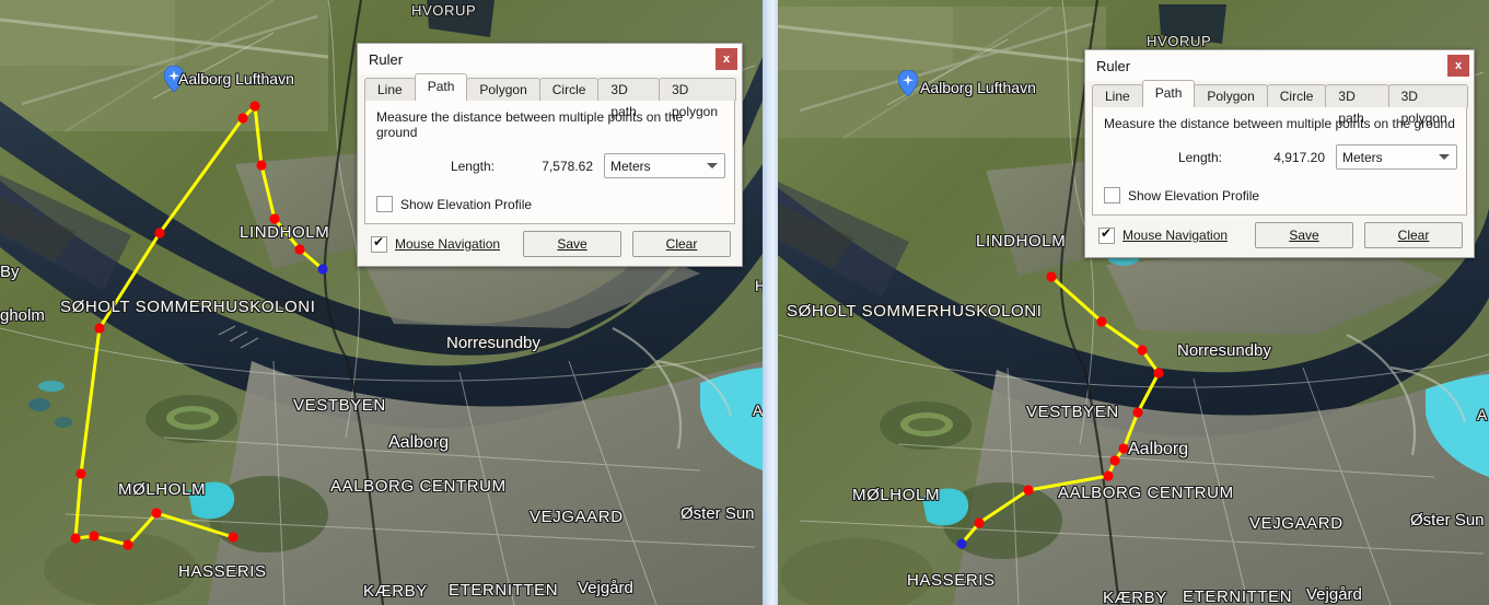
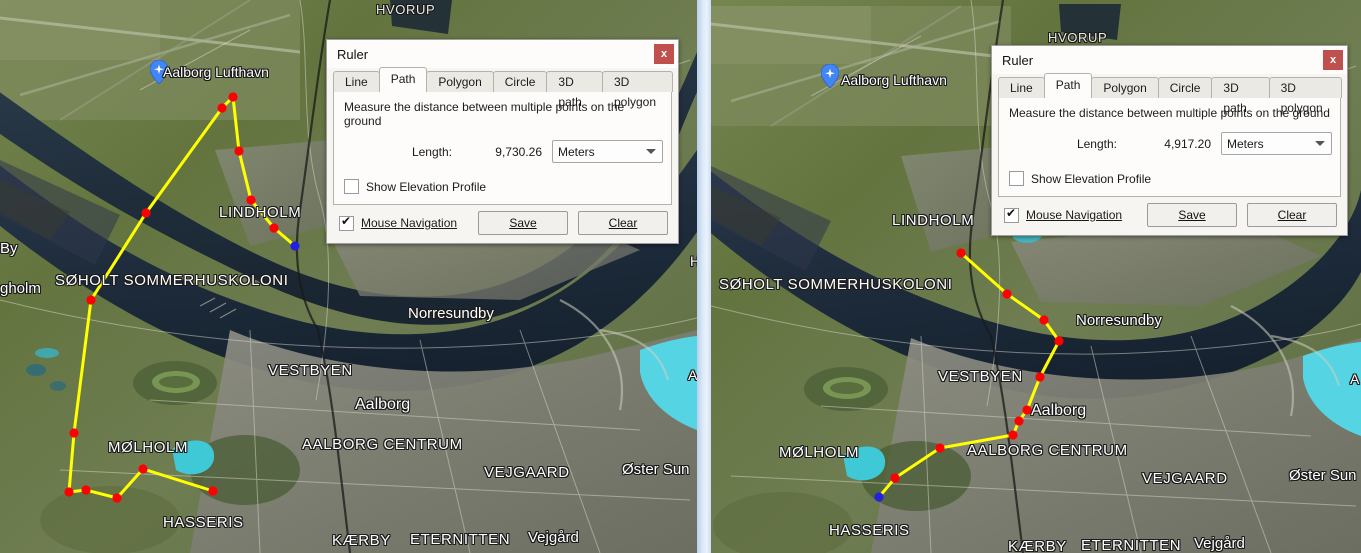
  HVORUP
  Aalborg Lufthavn
  LINDHOLM
  By
  gholm
  SØHOLT SOMMERHUSKOLONI
  Norresundby
  VESTBYEN
  H
  A
  Aalborg
  MØLHOLM
  AALBORG CENTRUM
  VEJGAARD
  Øster Sun
  HASSERIS
  KÆRBY
  ETERNITTEN
  Vejgård
  Ruler
  x
  Line
  Path
  Polygon
  Circle
  3D path
  3D polygon
  Measure the distance between multiples on t ground
  Length:
- 7,578.62
+ 9,730.26
  Meters
  Show Elevation Profile
  Mouse Navigation
  Save
  Clear
  HVORUP
  Aalborg Lufthavn
  LINDHOLM
  SØHOLT SOMMERHUSKOLONI
  Norresundby
  VESTBYEN
  Aalborg
  MØLHOLM
  AALBORG CENTRUM
  VEJGAARD
  Øster Sun
  A
  HASSERIS
  KÆRBY
  ETERNITTEN
  Vejgård
  Ruler
  x
  Line
  Path
  Polygon
  Circle
  3D path
  3D polygon
  Measure the distance between multiples on thd
  Length:
  4,917.20
  Meters
  Show Elevation Profile
  Mouse Navigation
  Save
  Clear
